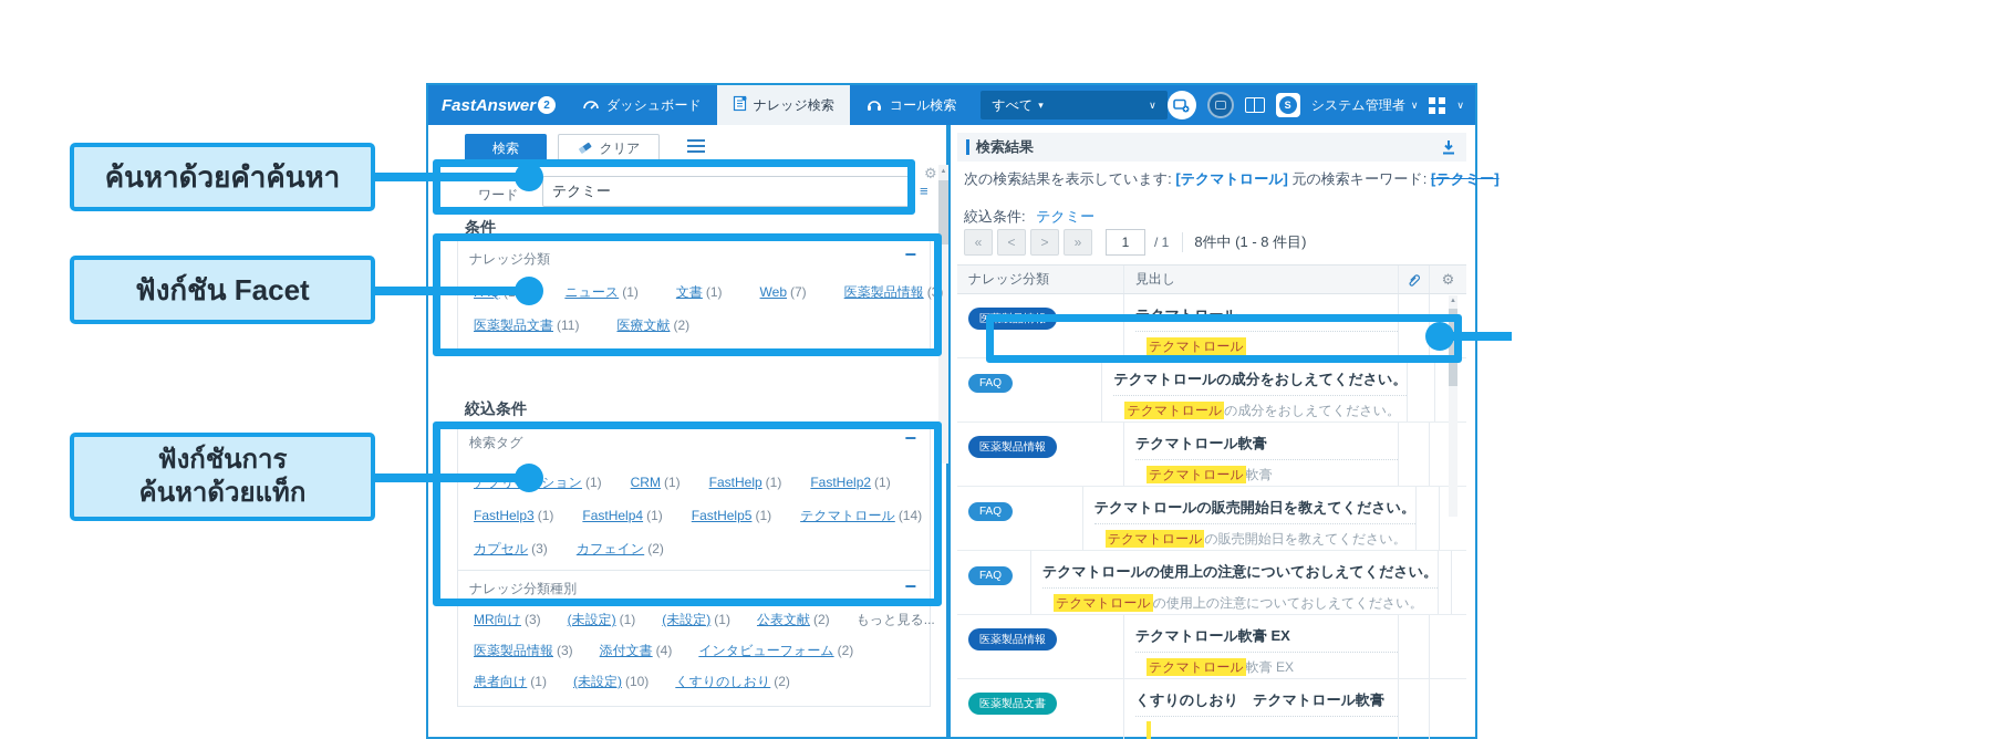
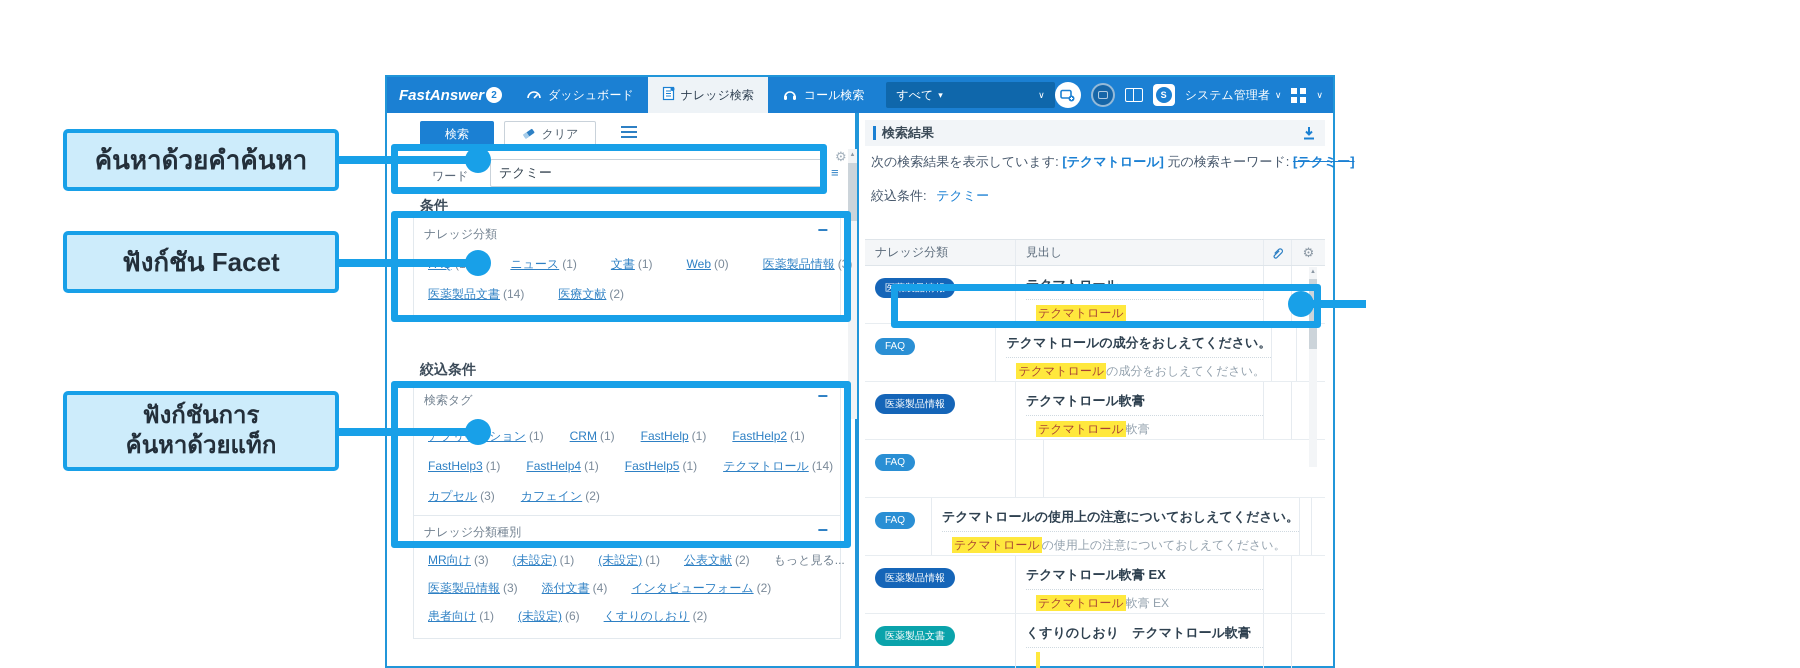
  FastAnswer
  2
  ダッシュボード
  ナレッジ検索
  コール検索
  すべて
  ▾
  ∨
  S
  システム管理者
  ∨
  ∨
  検索
  クリア
  ワード
  テクミー
  ≡
  ⚙
  条件
  ナレッジ分類
  −
  ニュース (1)
  文書 (1)
- Web (7)
+ Web (0)
  医薬製品情報 (3)
- 医薬製品文書 (11)
+ 医薬製品文書 (14)
  医療文献 (2)
  絞込条件
  検索タグ
  −
  アプリション (1)
  CRM (1)
  FastHelp (1)
  FastHelp2 (1)
  FastHelp3 (1)
  FastHelp4 (1)
  FastHelp5 (1)
  テクマトロール (14)
  カプセル (3)
  カフェイン (2)
  ナレッジ分類種別
  −
  MR向け (3)
  (未設定) (1)
  (未設定) (1)
  公表文献 (2)
  もっと見る...
  医薬製品情報 (3)
  添付文書 (4)
  インタビューフォーム (2)
  患者向け (1)
- (未設定) (10)
+ (未設定) (6)
  くすりのしおり (2)
  検索結果
  次の検索結果を表示しています: [テクマトロール] 元の検索キーワード: [テクミー]
  絞込条件: テクミー
- «
- <
- >
- »
- 1
- / 1
- 8件中 (1 - 8 件目)
  ナレッジ分類
  見出し
  ⚙
  医薬製品情報
  テクマトロール
  テクマトロール
  FAQ
  テクマトロールの成分をおしえてください。
  テクマトロール の成分をおしえてください。
  医薬製品情報
  テクマトロール軟膏
  テクマトロール 軟膏
  FAQ
- テクマトロールの販売開始日を教えてください。
- テクマトロール の販売開始日を教えてください。
  FAQ
  テクマトロールの使用上の注意についておしえてください。
  テクマトロール の使用上の注意についておしえてください。
  医薬製品情報
  テクマトロール軟膏 EX
  テクマトロール 軟膏 EX
  医薬製品文書
  くすりのしおり テクマトロール軟膏
  ค้นหาด้วยคำค้นหา
  ฟังก์ชัน Facet
  ฟังก์ชันการ
  ค้นหาด้วยแท็ก
